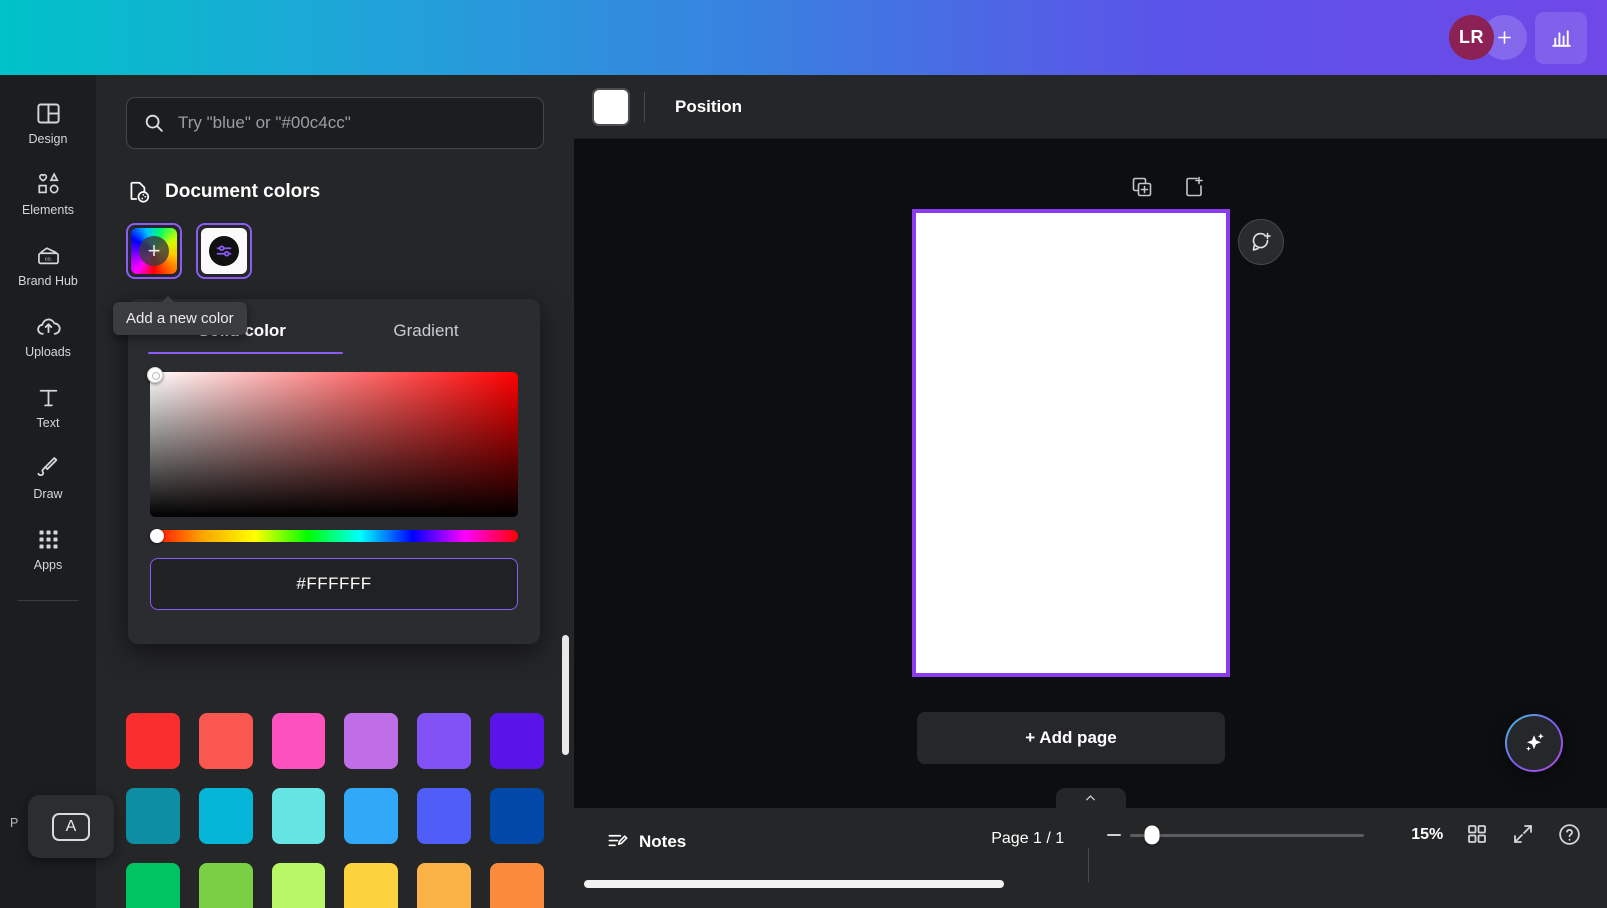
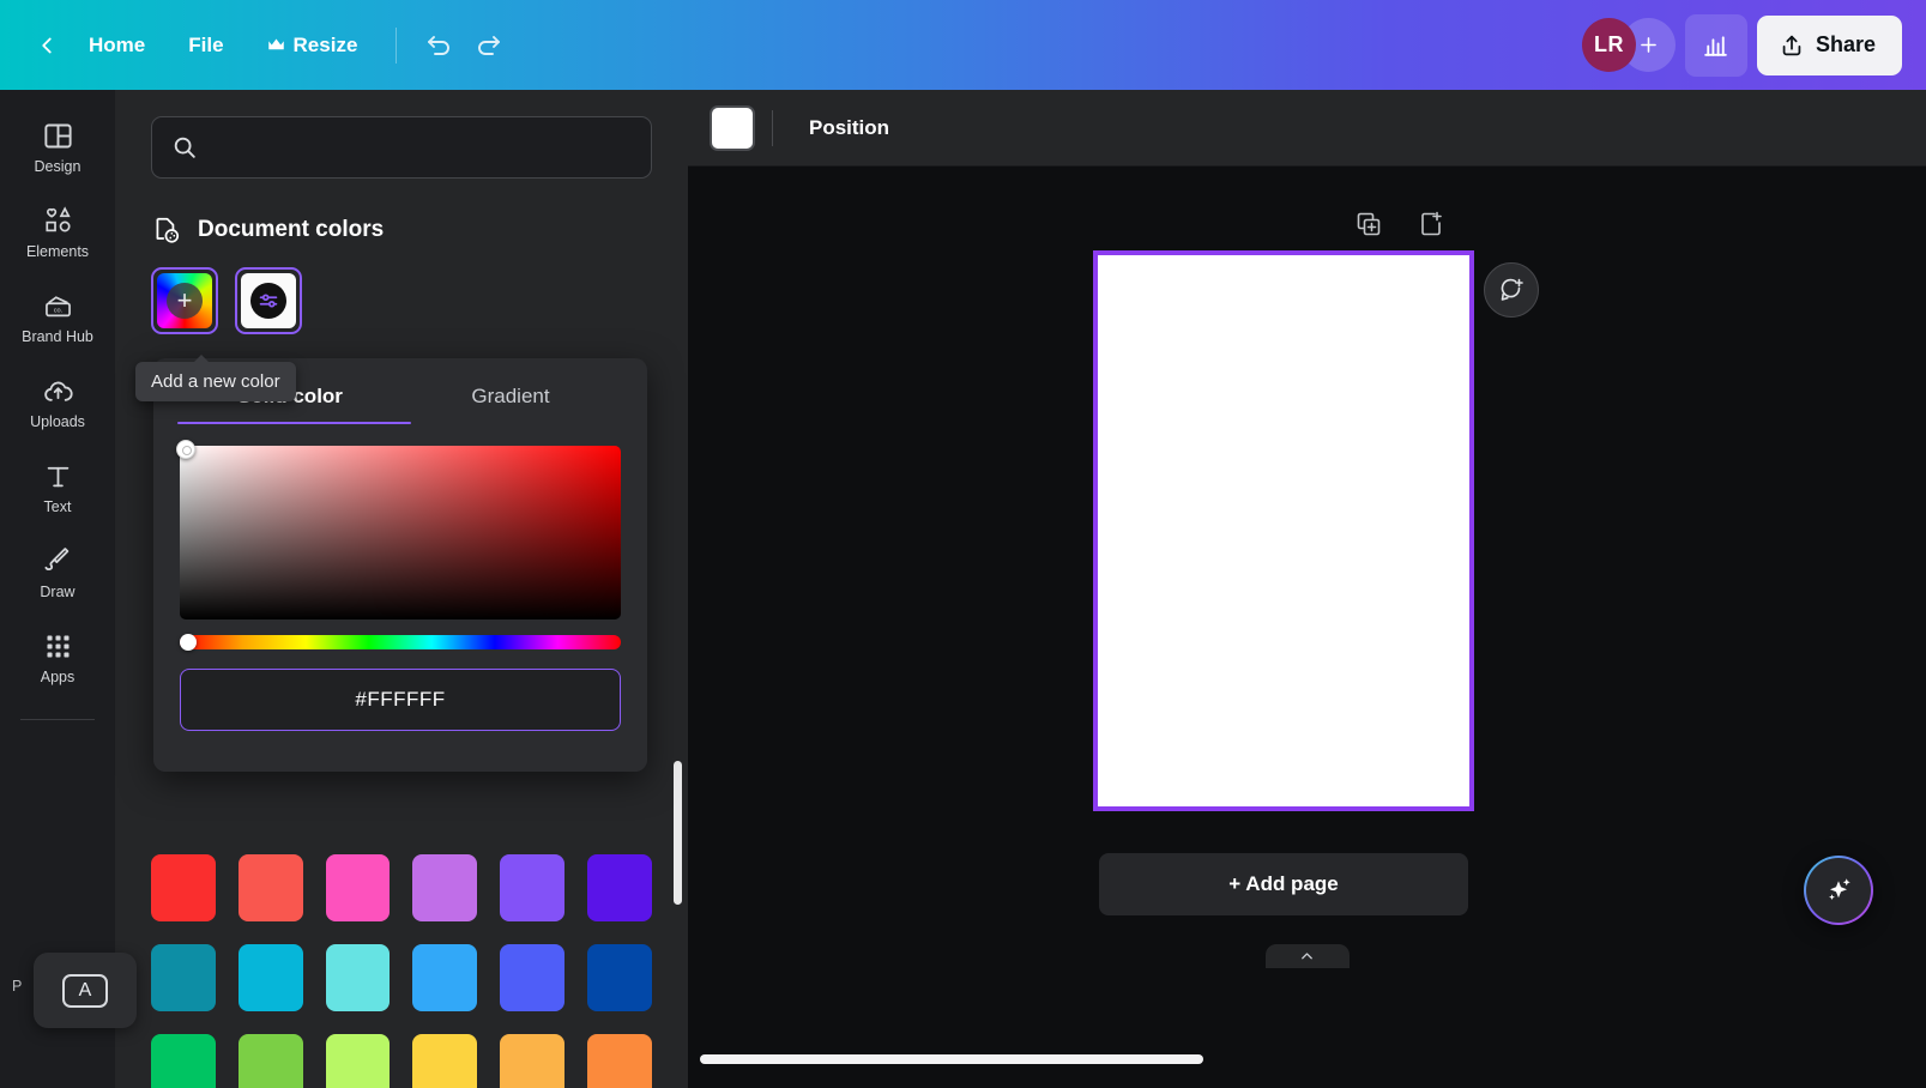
+ Home
+ File
+ Resize
  LR
+ Share
  Design
  Elements
  Brand Hub
  Uploads
  Text
  Draw
  Apps
  P
- Try "blue" or "#00c4cc"
  Document colors
  +
  Gradient
  #FFFFFF
  Add a new color
  Position
  + Add page
- Notes
- Page 1 / 1
- 15%
  A
